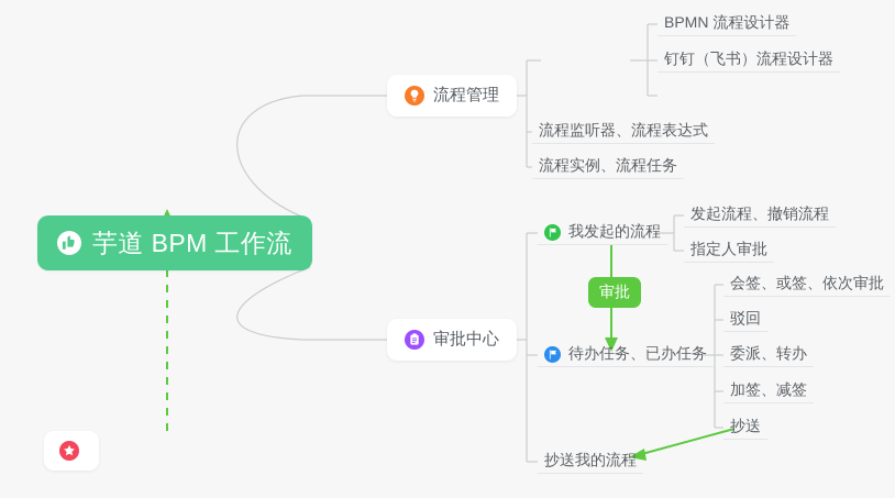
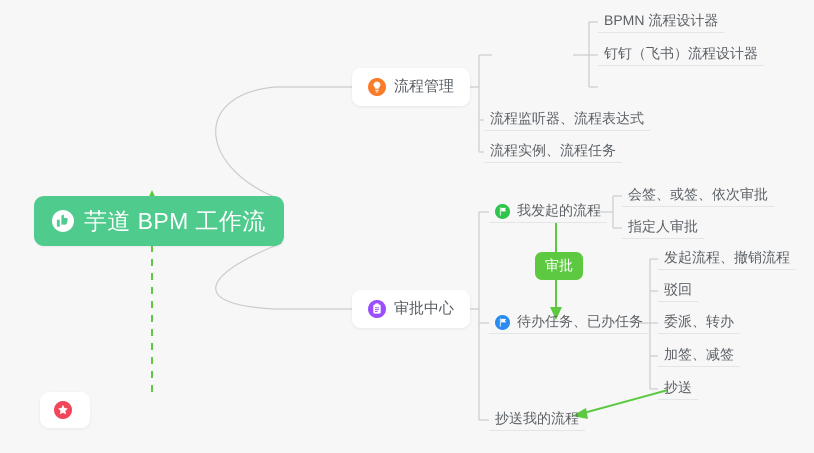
  芋道 BPM 工作流
  流程管理
  BPMN 流程设计器
  钉钉（飞书）流程设计器
  流程监听器、流程表达式
  流程实例、流程任务
  审批中心
  我发起的流程
- 发起流程、撤销流程
+ 会签、或签、依次审批
  指定人审批
  审批
  待办任务、已办任务
- 会签、或签、依次审批
+ 发起流程、撤销流程
  驳回
  委派、转办
  加签、减签
  抄送
  抄送我的流程
